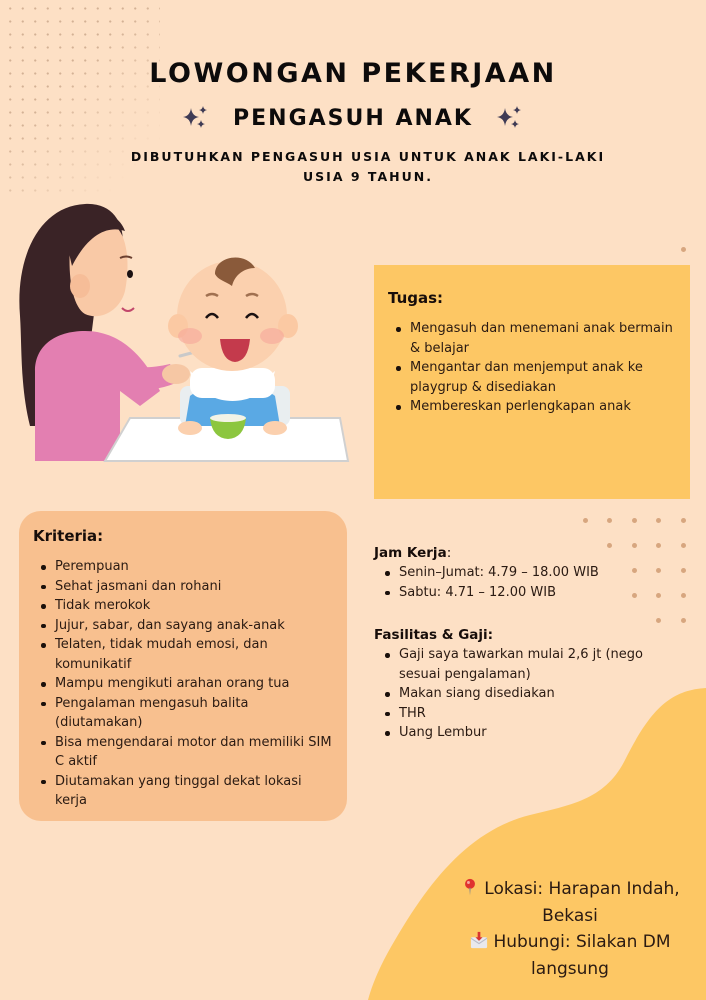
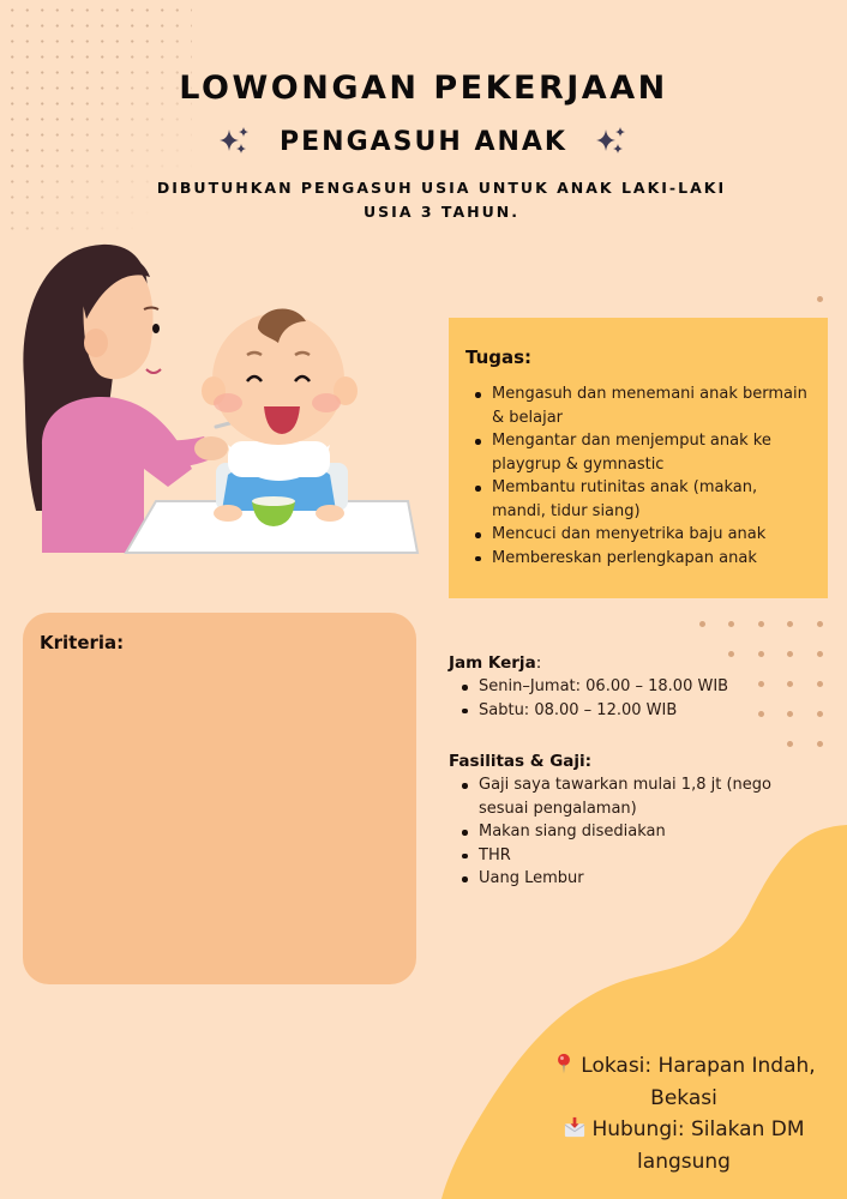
  LOWONGAN PEKERJAAN
  PENGASUH ANAK
  DIBUTUHKAN PENGASUH USIA UNTUK ANAK LAKI-LAKI
- USIA 9 TAHUN.
+ USIA 3 TAHUN.
  Tugas:
  Mengasuh dan menemani anak bermain & belajar
- Mengantar dan menjemput anak ke playgrup & disediakan
+ Mengantar dan menjemput anak ke playgrup & gymnastic
+ Membantu rutinitas anak (makan, mandi, tidur siang)
+ Mencuci dan menyetrika baju anak
  Membereskan perlengkapan anak
  Kriteria:
- Perempuan
- Sehat jasmani dan rohani
- Tidak merokok
- Jujur, sabar, dan sayang anak-anak
- Telaten, tidak mudah emosi, dan komunikatif
- Mampu mengikuti arahan orang tua
- Pengalaman mengasuh balita (diutamakan)
- Bisa mengendarai motor dan memiliki SIM C aktif
- Diutamakan yang tinggal dekat lokasi kerja
  Jam Kerja:
- Senin–Jumat: 4.79 – 18.00 WIB
+ Senin–Jumat: 06.00 – 18.00 WIB
- Sabtu: 4.71 – 12.00 WIB
+ Sabtu: 08.00 – 12.00 WIB
  Fasilitas & Gaji:
- Gaji saya tawarkan mulai 2,6 jt (nego sesuai pengalaman)
+ Gaji saya tawarkan mulai 1,8 jt (nego sesuai pengalaman)
  Makan siang disediakan
  THR
  Uang Lembur
  Lokasi: Harapan Indah,
  Bekasi
  Hubungi: Silakan DM
  langsung
